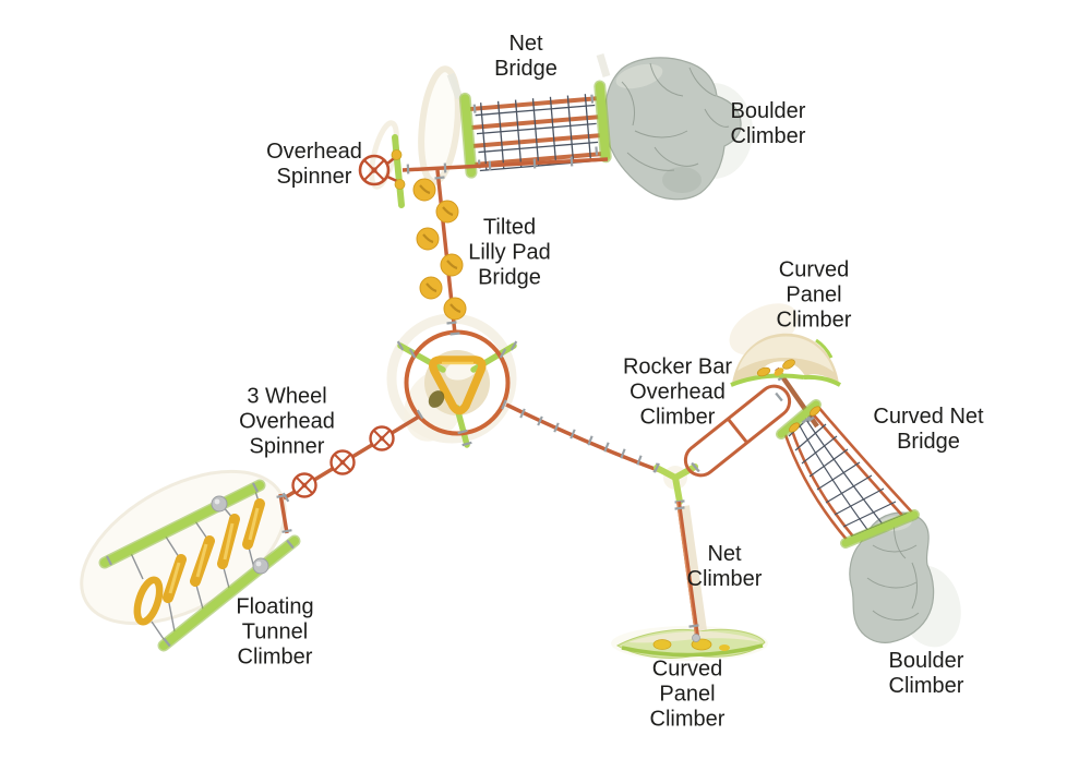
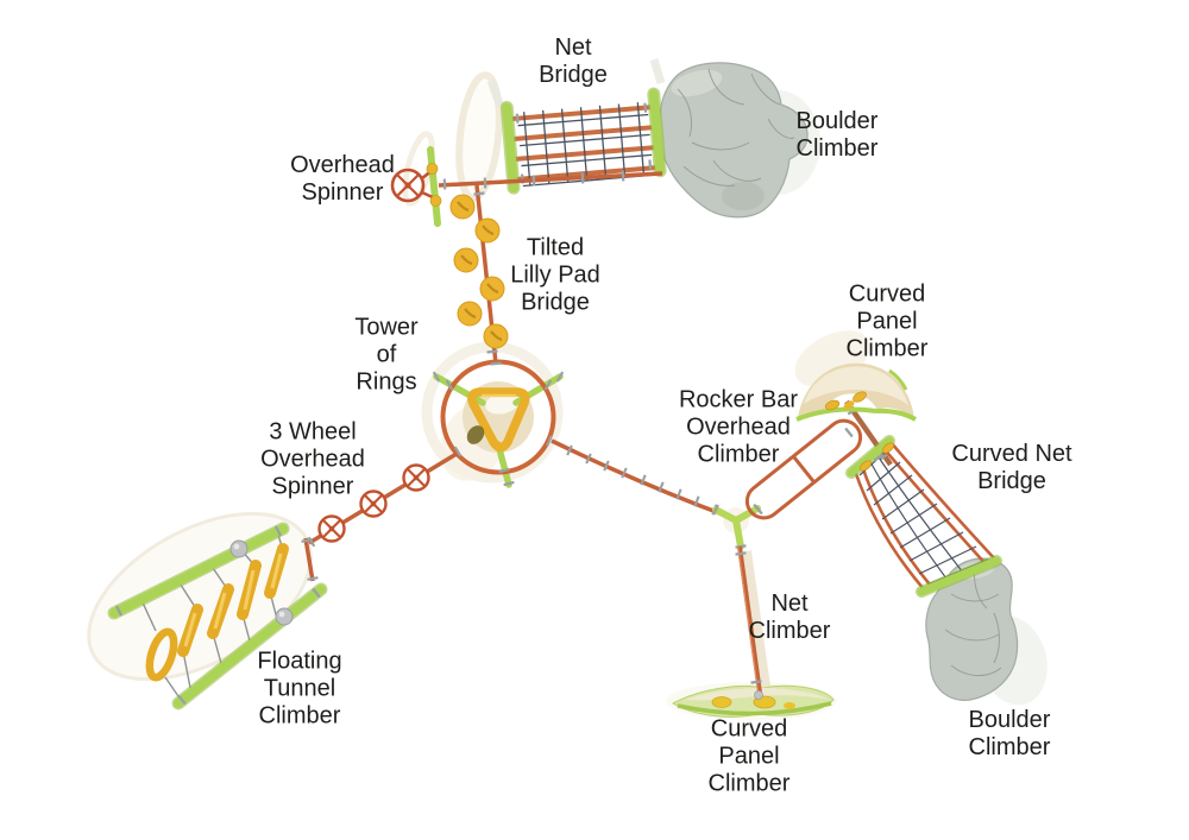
  Net
  Bridge
  Boulder
  Climber
  Overhead
  Spinner
  Tilted
  Lilly Pad
  Bridge
+ Tower
+ of
+ Rings
  3 Wheel
  Overhead
  Spinner
  Floating
  Tunnel
  Climber
  Rocker Bar
  Overhead
  Climber
  Curved
  Panel
  Climber
  Curved Net
  Bridge
  Net
  Climber
  Curved
  Panel
  Climber
  Boulder
  Climber
